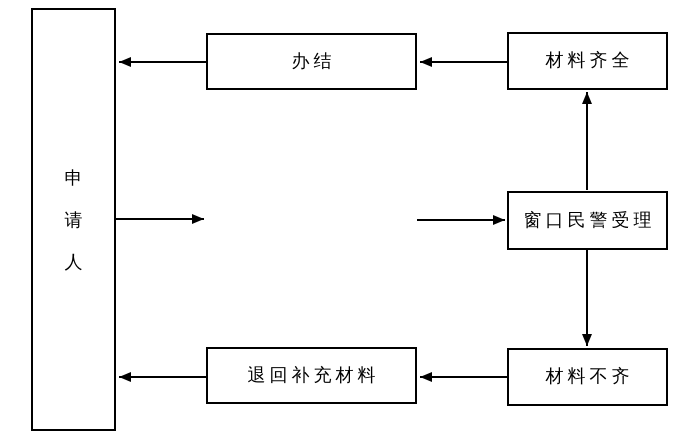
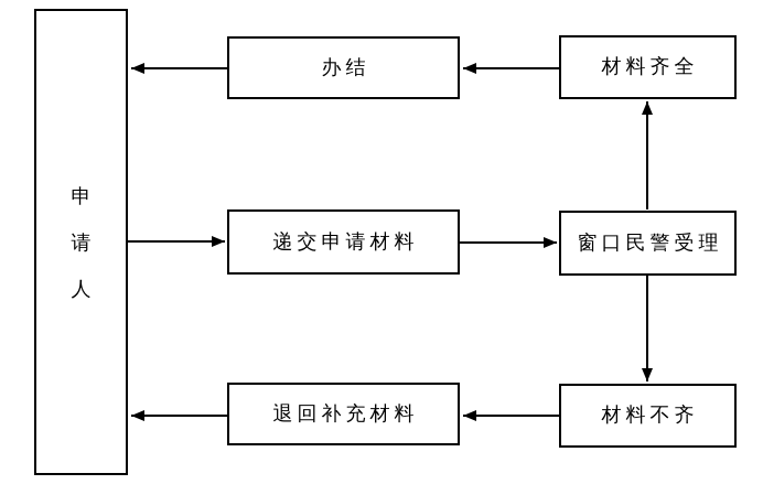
  申请人
  办结
  材料齐全
+ 递交申请材料
  窗口民警受理
  退回补充材料
  材料不齐
